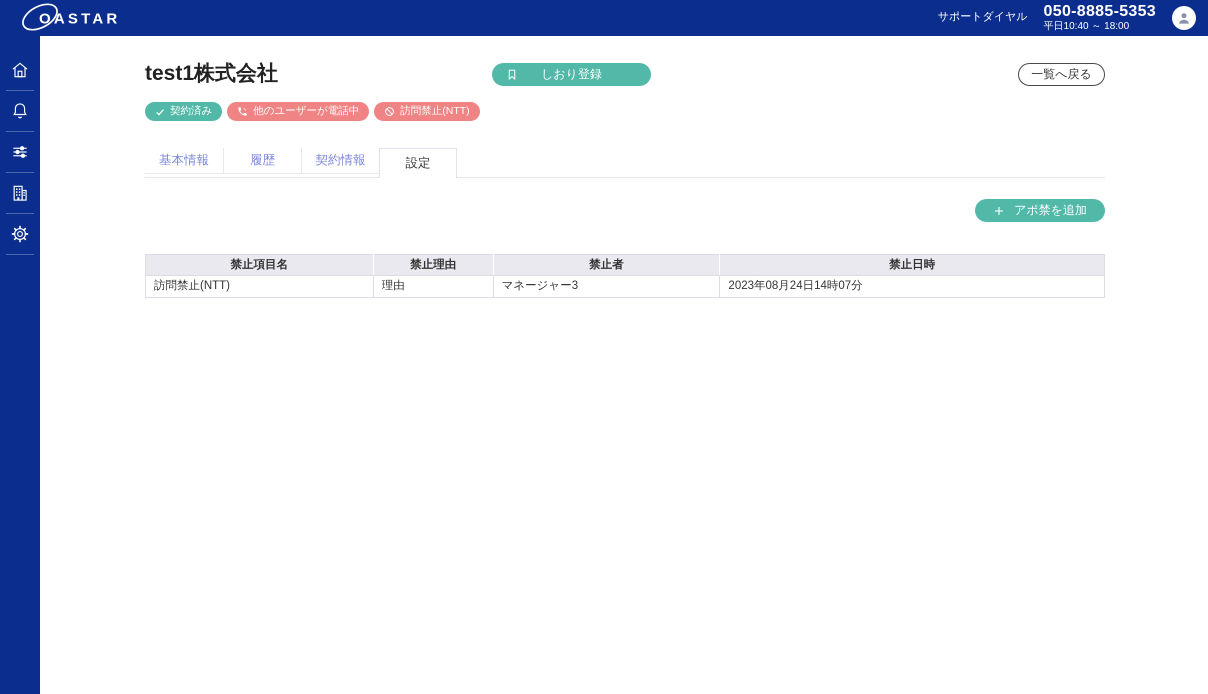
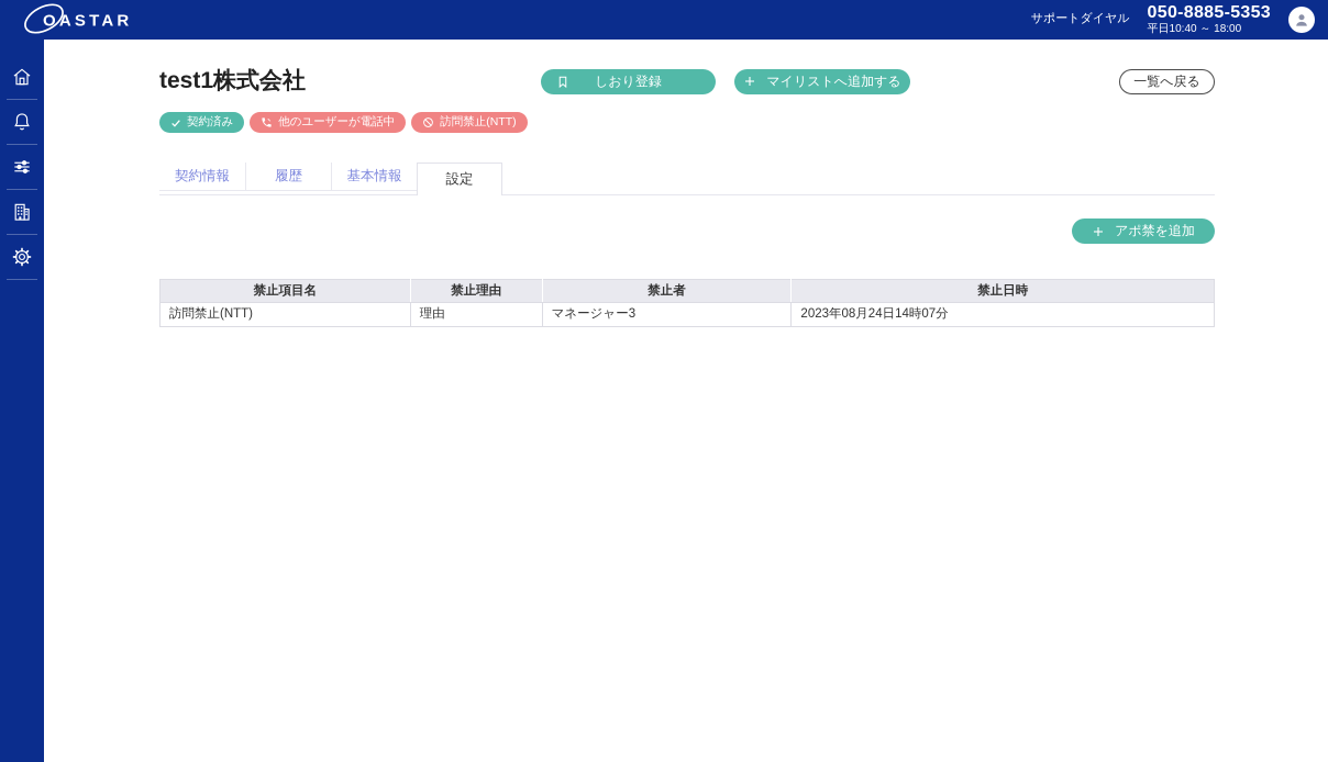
  OASTAR
  サポートダイヤル
  050-8885-5353
  平日10:40 ～ 18:00
  test1株式会社
  しおり登録
+ マイリストへ追加する
  一覧へ戻る
  契約済み
  他のユーザーが電話中
  訪問禁止(NTT)
- 基本情報
+ 契約情報
  履歴
- 契約情報
+ 基本情報
  設定
  アポ禁を追加
  禁止項目名	禁止理由	禁止者	禁止日時
  訪問禁止(NTT)	理由	マネージャー3	2023年08月24日14時07分
